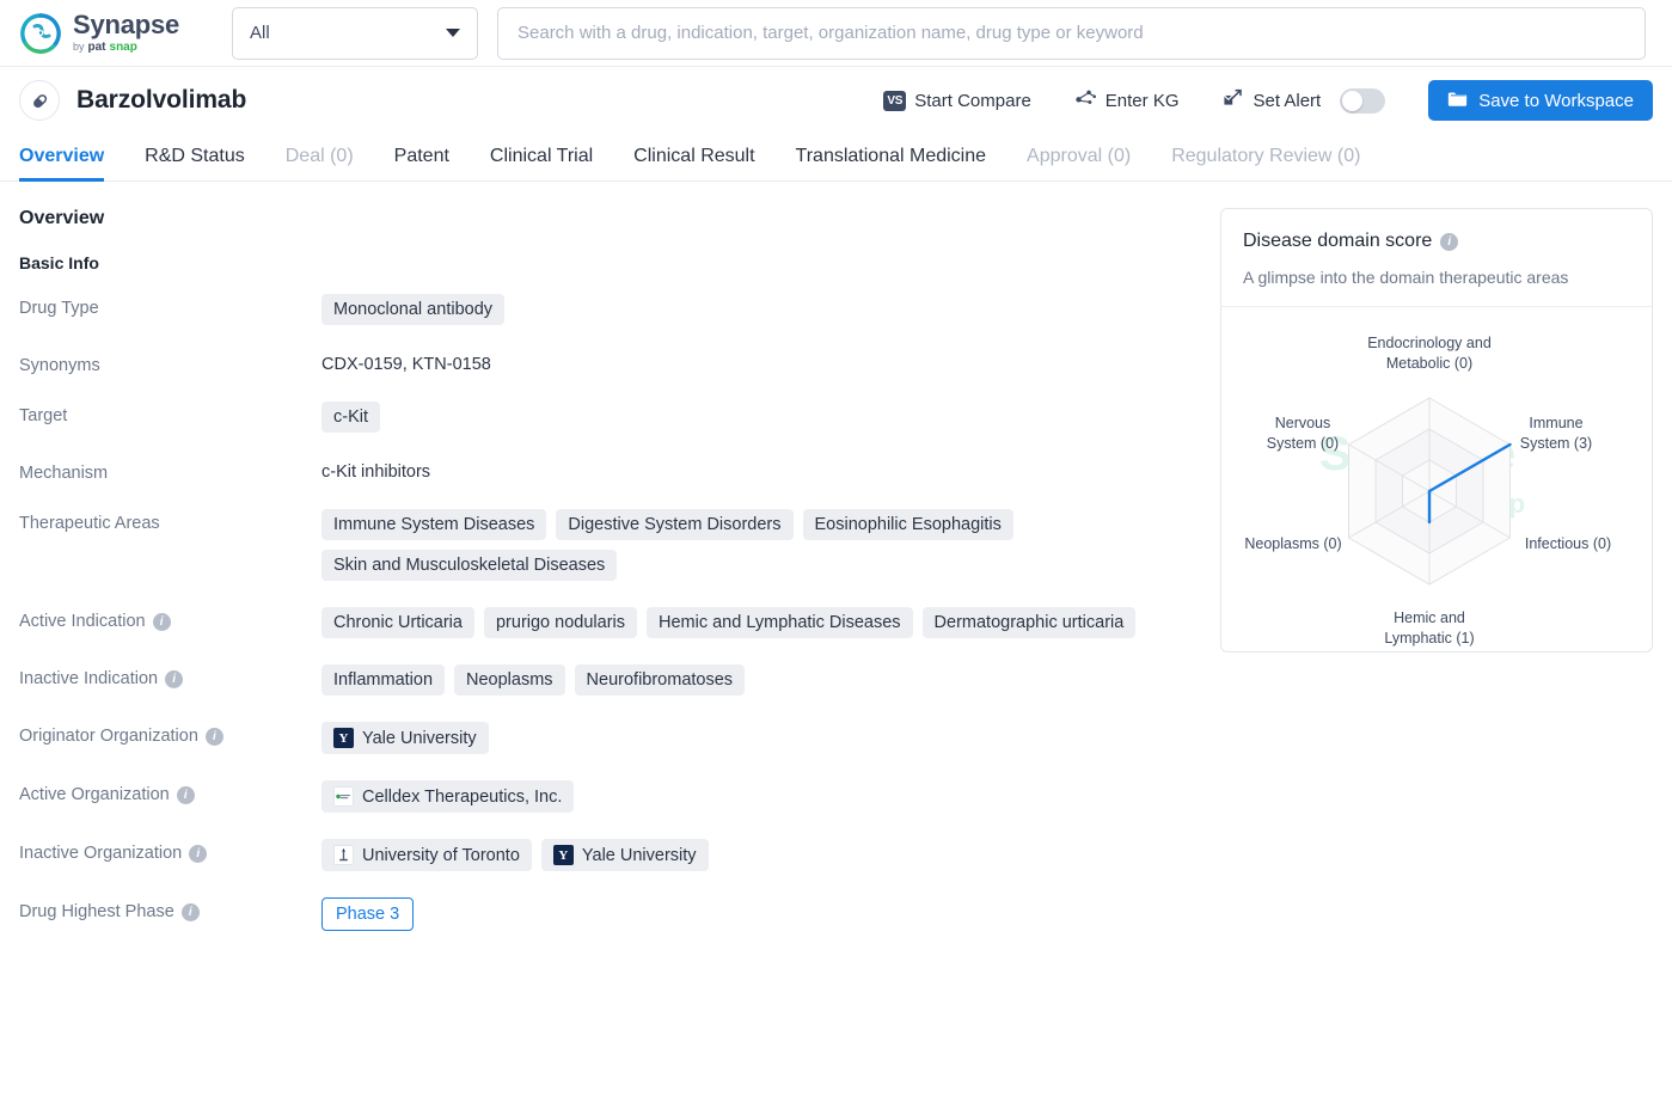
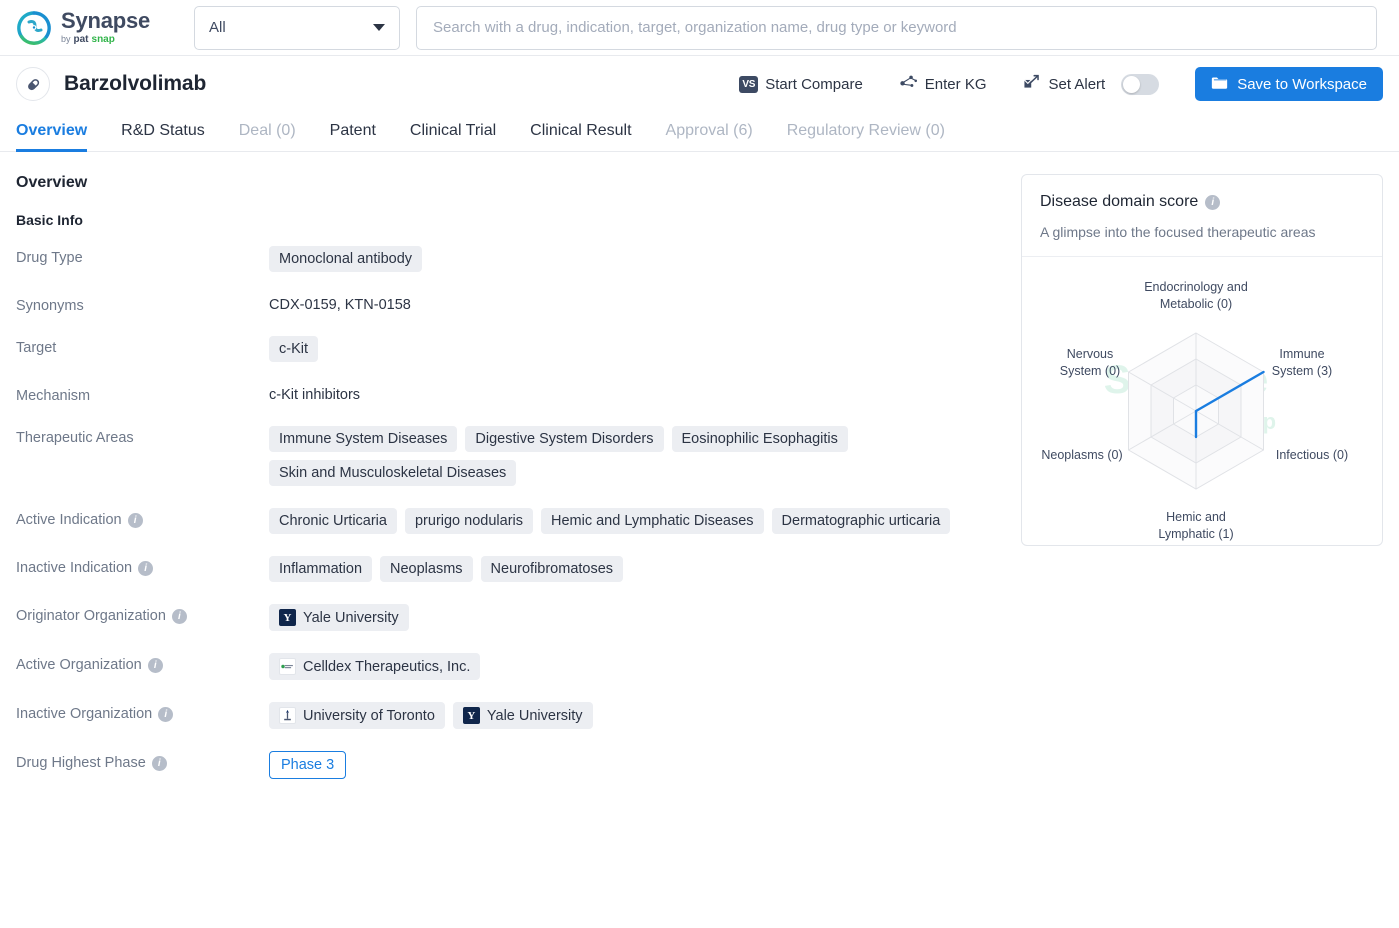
  Synapse
  by
  pat
  snap
  All
  Search with a drug, indication, target, organization name, drug type or keyword
  Barzolvolimab
  VS
  Start Compare
  Enter KG
  Set Alert
  Save to Workspace
  Overview
  R&D Status
  Deal (0)
  Patent
  Clinical Trial
  Clinical Result
- Translational Medicine
- Approval (0)
+ Approval (6)
  Regulatory Review (0)
  Overview
  Basic Info
  Drug Type
  Monoclonal antibody
  Synonyms
  CDX-0159, KTN-0158
  Target
  c-Kit
  Mechanism
  c-Kit inhibitors
  Therapeutic Areas
  Immune System Diseases
  Digestive System Disorders
  Eosinophilic Esophagitis
  Skin and Musculoskeletal Diseases
  Active Indication
  i
  Chronic Urticaria
  prurigo nodularis
  Hemic and Lymphatic Diseases
  Dermatographic urticaria
  Inactive Indication
  i
  Inflammation
  Neoplasms
  Neurofibromatoses
  Originator Organization
  i
  Y
  Yale University
  Active Organization
  i
  Celldex Therapeutics, Inc.
  Inactive Organization
  i
  University of Toronto
  Y
  Yale University
  Drug Highest Phase
  i
  Phase 3
  Disease domain score
  i
- A glimpse into the domain therapeutic areas
+ A glimpse into the focused therapeutic areas
  Endocrinology and Metabolic (0)
  Immune System (3)
  Infectious (0)
  Hemic and Lymphatic (1)
  Neoplasms (0)
  Nervous System (0)
